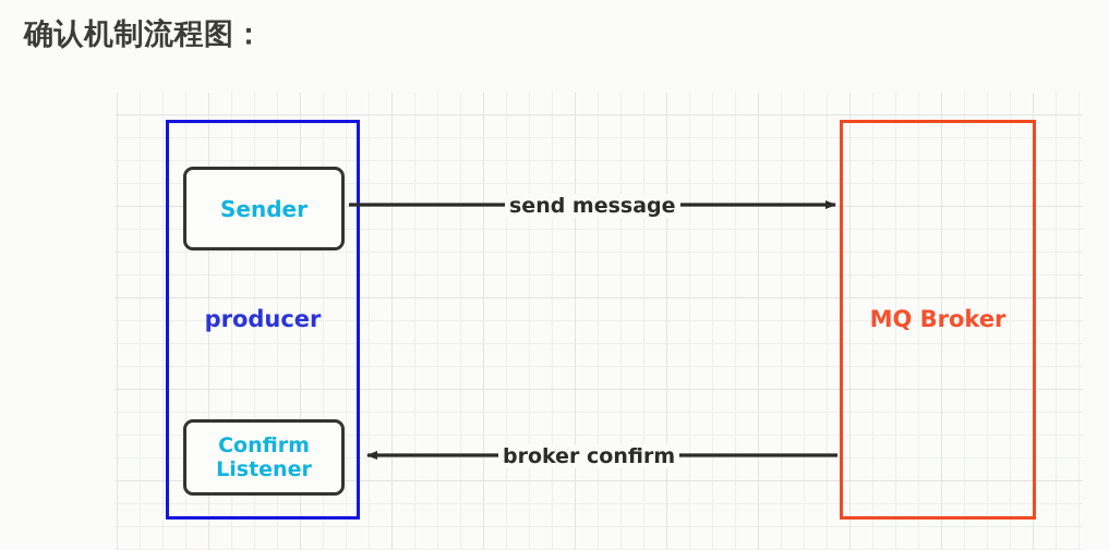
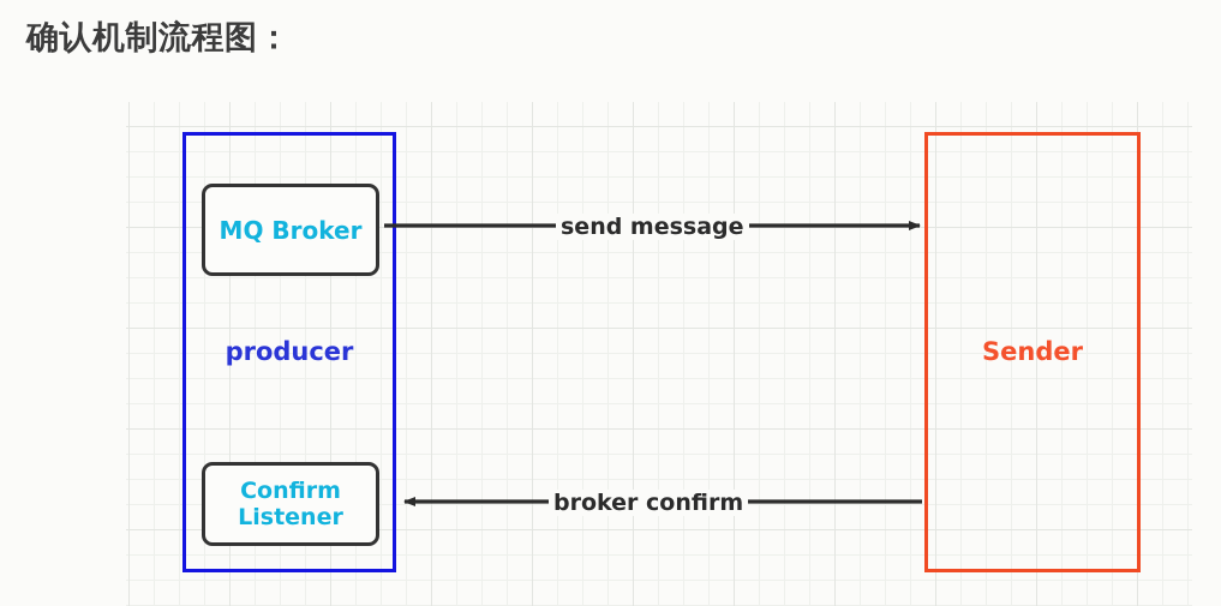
  确认机制流程图：
  producer
- Sender
+ MQ Broker
  Confirm
  Listener
- MQ Broker
+ Sender
  send message
  broker confirm
